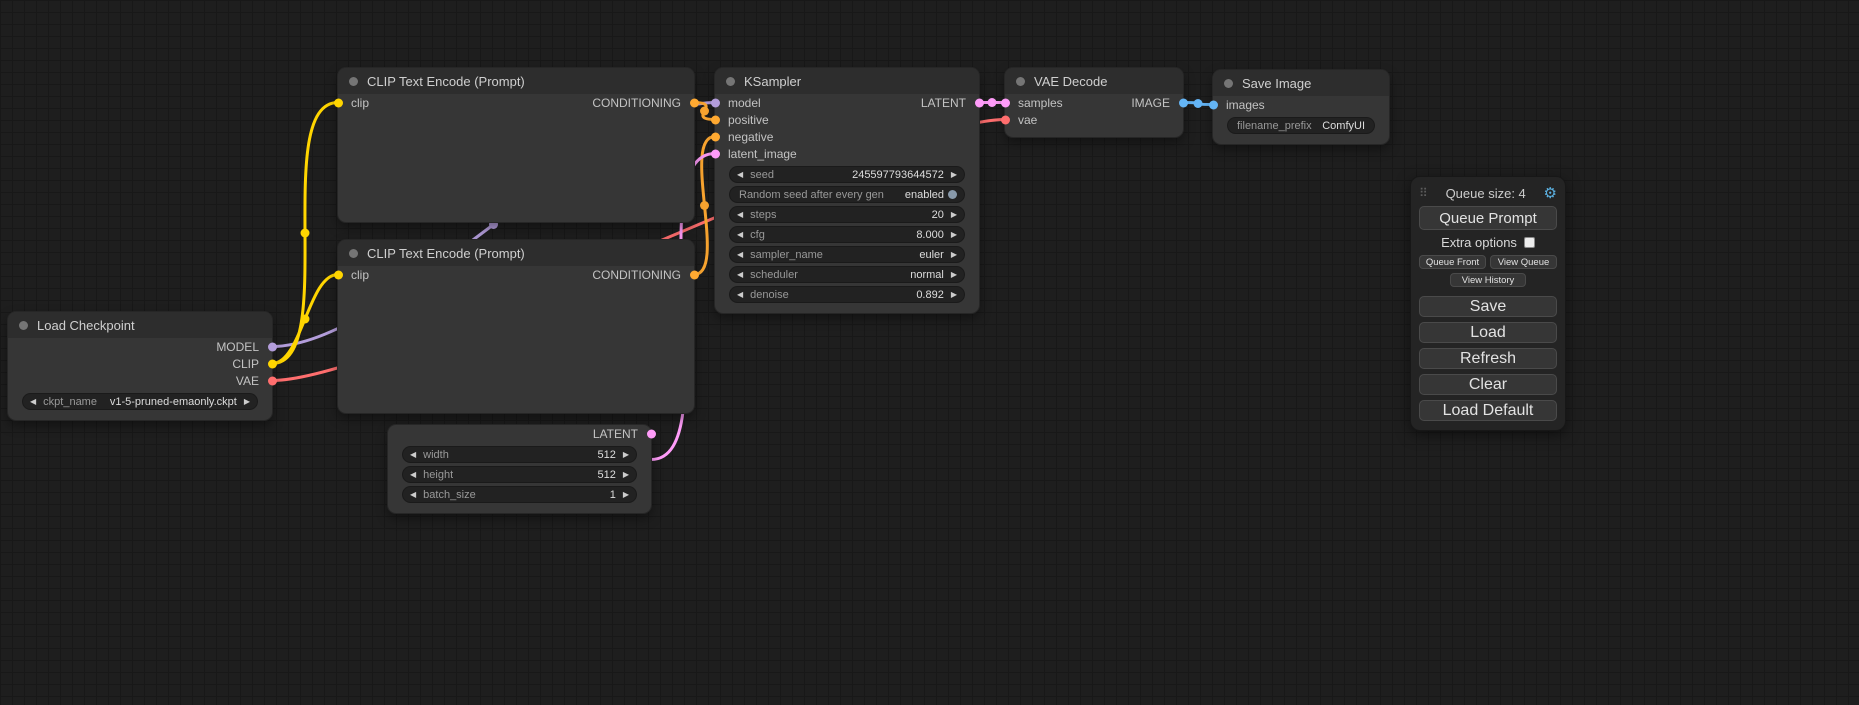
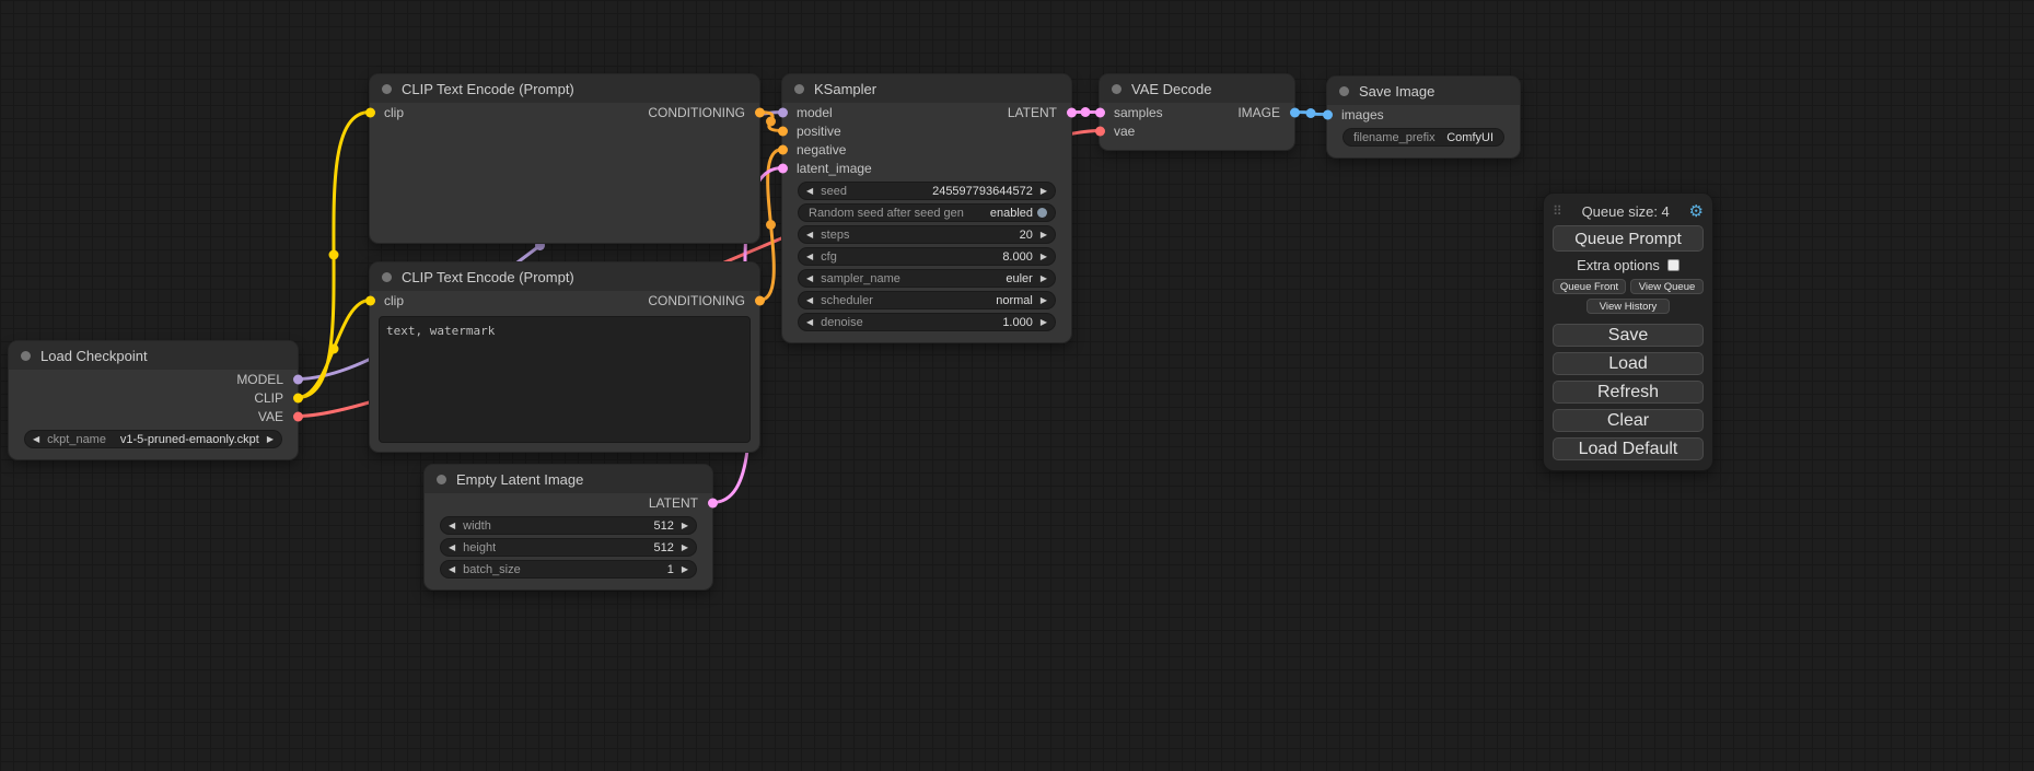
  Load Checkpoint
  MODEL
  CLIP
  VAE
  ◀
  ckpt_name
  v1-5-pruned-emaonly.ckpt
  ▶
  CLIP Text Encode (Prompt)
  clip
  CONDITIONING
  CLIP Text Encode (Prompt)
  clip
  CONDITIONING
+ text, watermark
+ Empty Latent Image
  LATENT
  ◀
  width
  512
  ▶
  ◀
  height
  512
  ▶
  ◀
  batch_size
  1
  ▶
  KSampler
  model
  LATENT
  positive
  negative
  latent_image
  ◀
  seed
  245597793644572
  ▶
- Random seed after every gen
+ Random seed after seed gen
  enabled
  ◀
  steps
  20
  ▶
  ◀
  cfg
  8.000
  ▶
  ◀
  sampler_name
  euler
  ▶
  ◀
  scheduler
  normal
  ▶
  ◀
  denoise
- 0.892
+ 1.000
  ▶
  VAE Decode
  samples
  IMAGE
  vae
  Save Image
  images
  filename_prefix
  ComfyUI
  ⠿
  Queue size: 4
  ⚙
  Queue Prompt
  Extra options
  Queue Front
  View Queue
  View History
  Save
  Load
  Refresh
  Clear
  Load Default
